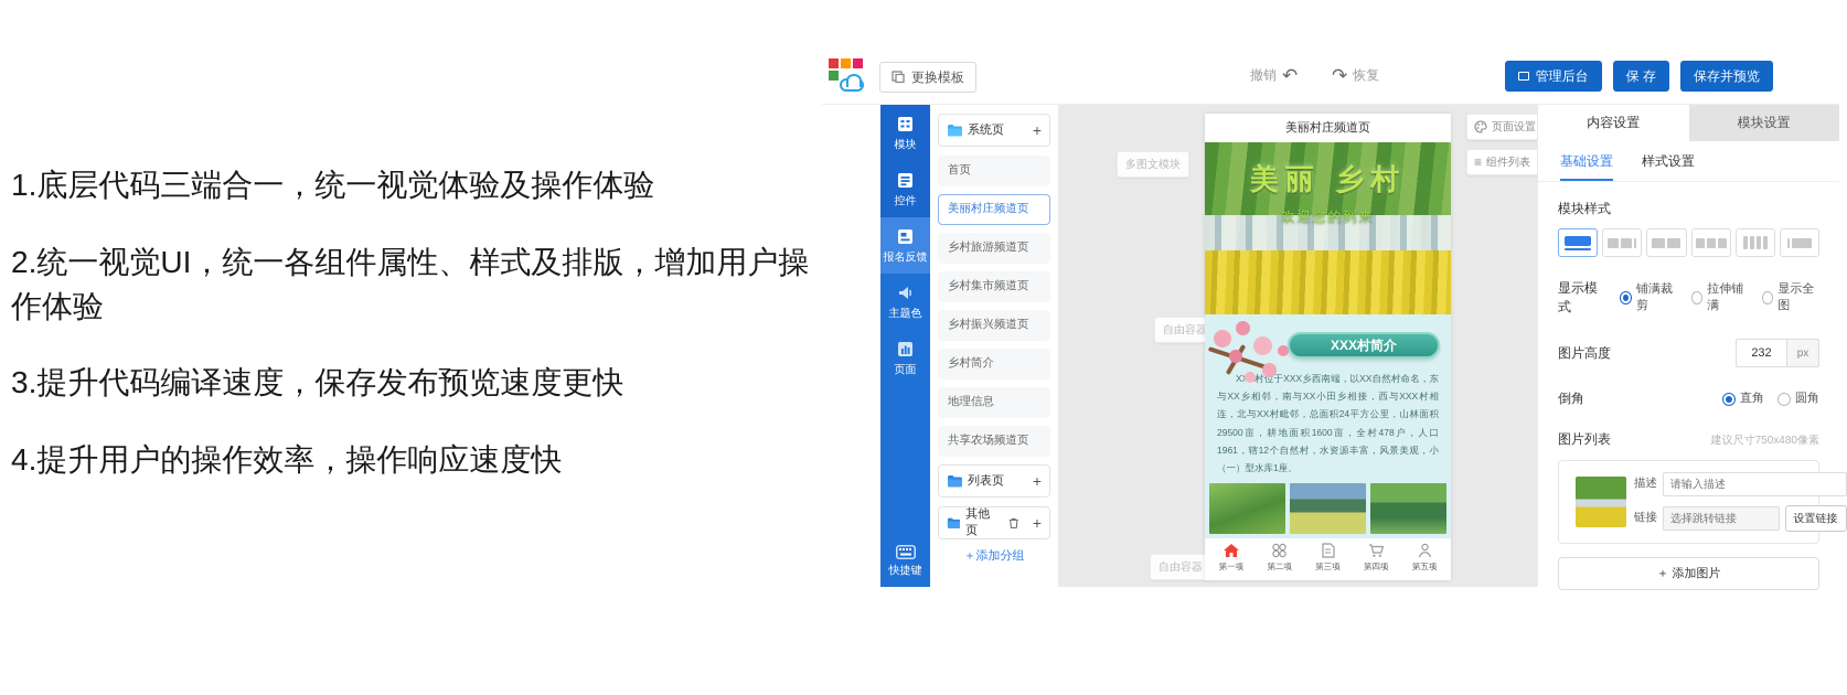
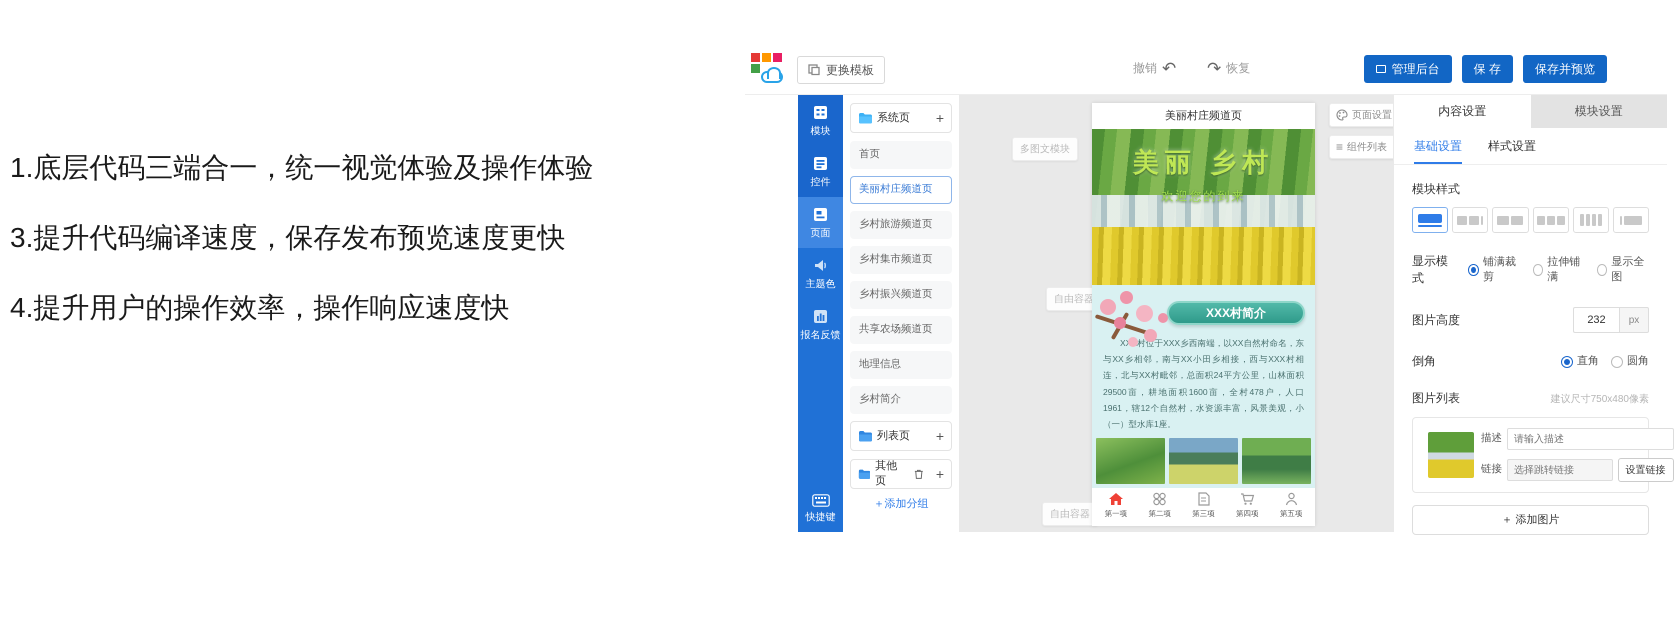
  1.底层代码三端合一，统一视觉体验及操作体验
- 2.统一视觉UI，统一各组件属性、样式及排版，增加用户操作体验
  3.提升代码编译速度，保存发布预览速度更快
  4.提升用户的操作效率，操作响应速度快
  更换模板
  撤销
  ↶
  ↷
  恢复
  管理后台
  保 存
  保存并预览
  模块
  控件
- 报名反馈
+ 页面
  主题色
- 页面
+ 报名反馈
  快捷键
  系统页
  +
  首页
  美丽村庄频道页
  乡村旅游频道页
  乡村集市频道页
  乡村振兴频道页
- 乡村简介
+ 共享农场频道页
  地理信息
- 共享农场频道页
+ 乡村简介
  列表页
  +
  其他页
  +
  ＋添加分组
  多图文模块
  自由容器
  自由容器
  页面设置
  ≡
  组件列表
  美丽村庄频道页
  美丽 乡村
  欢迎您的到来
  XXX村简介
  X村位于XXX乡西南端，以XX自然村命名，东与XX乡相邻，南与XX小田乡相接，西与XXX村相连，北与XX村毗邻，总面积24平方公里，山林面积29500亩，耕地面积1600亩，全村478户，人口1961，辖12个自然村，水资源丰富，风景美观，小（一）型水库1座。
  第一项
  第二项
  第三项
  第四项
  第五项
  内容设置
  模块设置
  基础设置
  样式设置
  模块样式
  显示模式
  铺满裁剪
  拉伸铺满
  显示全图
  图片高度
  232
  px
  倒角
  直角
  圆角
  图片列表
  建议尺寸750x480像素
  描述
  请输入描述
  链接
  选择跳转链接
  设置链接
  ＋ 添加图片
